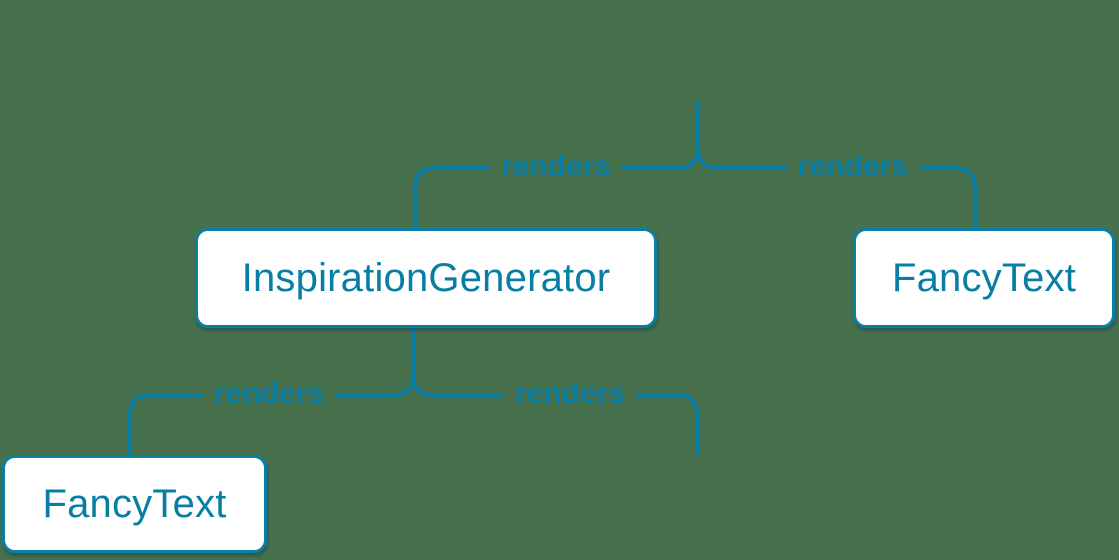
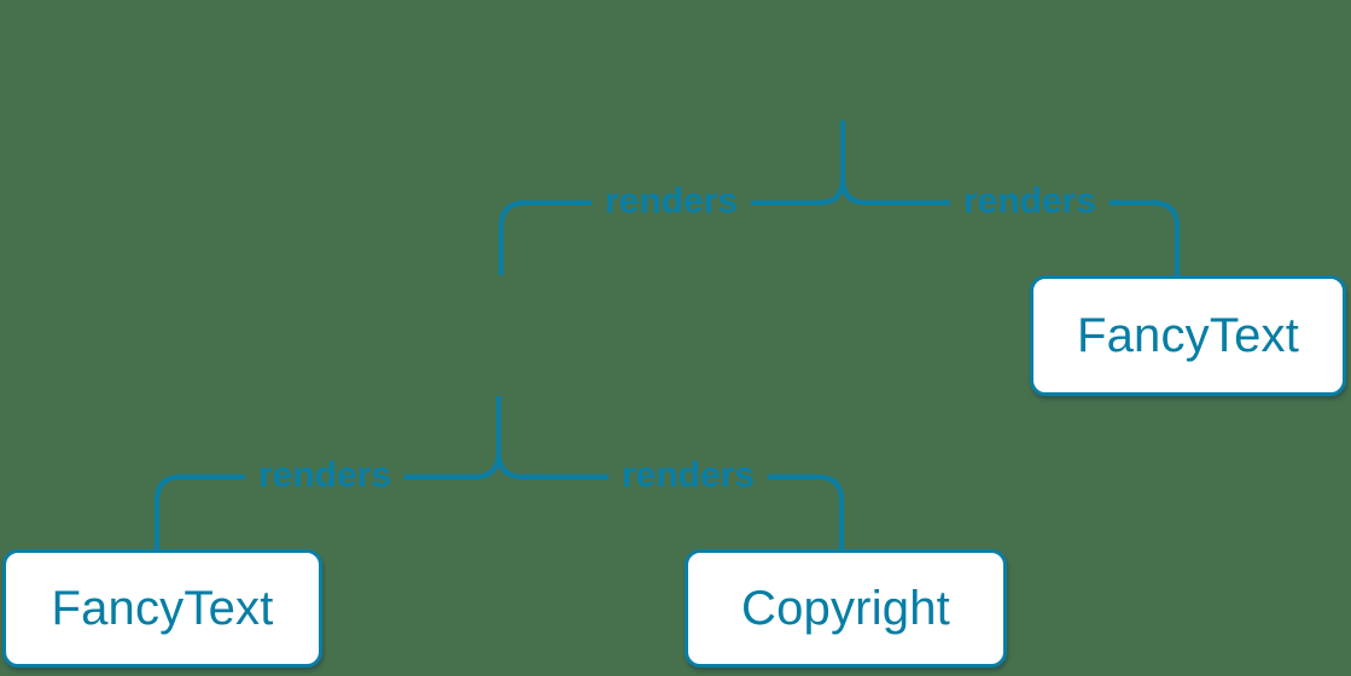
  renders
  renders
  renders
  renders
- InspirationGenerator
  FancyText
  FancyText
+ Copyright
